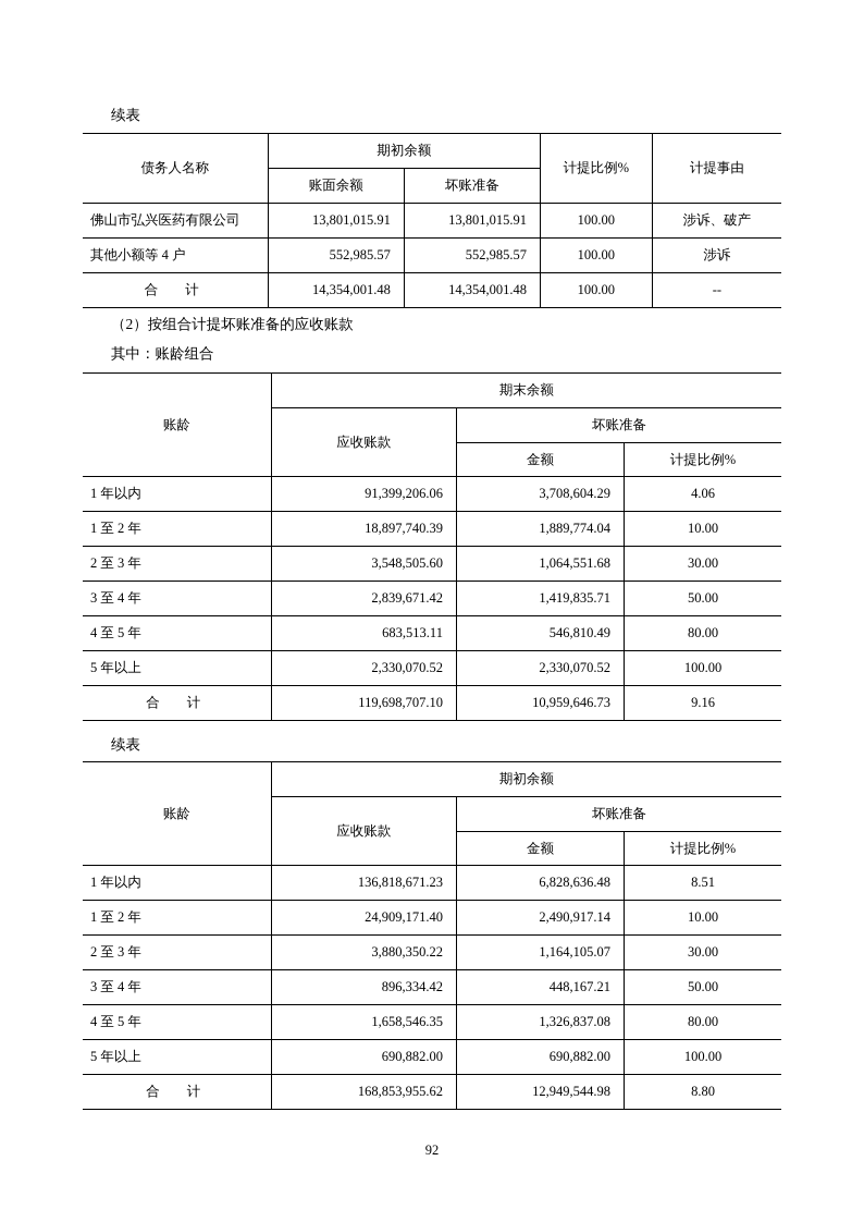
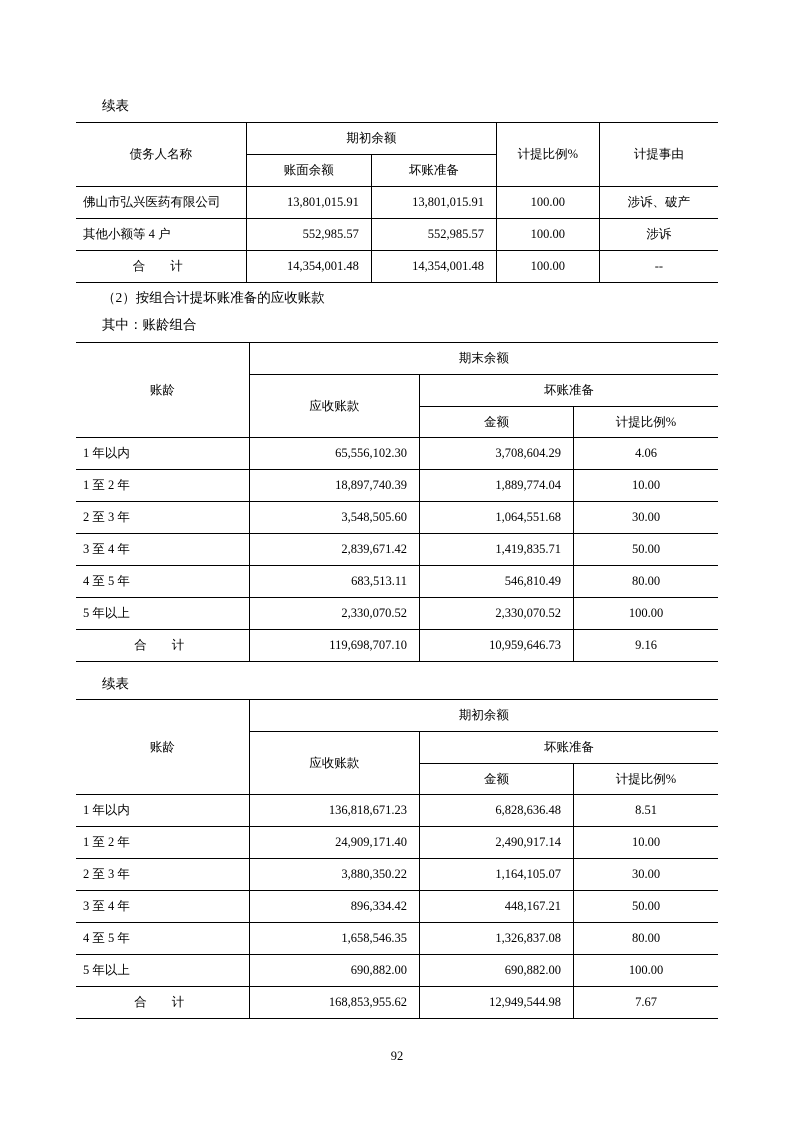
  续表
  债务人名称	期初余额	计提比例%	计提事由
  账面余额	坏账准备
  佛山市弘兴医药有限公司	13,801,015.91	13,801,015.91	100.00	涉诉、破产
  其他小额等 4 户	552,985.57	552,985.57	100.00	涉诉
  合 计	14,354,001.48	14,354,001.48	100.00	--
  （2）按组合计提坏账准备的应收账款
  其中：账龄组合
  账龄	期末余额
  应收账款	坏账准备
  金额	计提比例%
- 1 年以内	91,399,206.06	3,708,604.29	4.06
+ 1 年以内	65,556,102.30	3,708,604.29	4.06
  1 至 2 年	18,897,740.39	1,889,774.04	10.00
  2 至 3 年	3,548,505.60	1,064,551.68	30.00
  3 至 4 年	2,839,671.42	1,419,835.71	50.00
  4 至 5 年	683,513.11	546,810.49	80.00
  5 年以上	2,330,070.52	2,330,070.52	100.00
  合 计	119,698,707.10	10,959,646.73	9.16
  续表
  账龄	期初余额
  应收账款	坏账准备
  金额	计提比例%
  1 年以内	136,818,671.23	6,828,636.48	8.51
  1 至 2 年	24,909,171.40	2,490,917.14	10.00
  2 至 3 年	3,880,350.22	1,164,105.07	30.00
  3 至 4 年	896,334.42	448,167.21	50.00
  4 至 5 年	1,658,546.35	1,326,837.08	80.00
  5 年以上	690,882.00	690,882.00	100.00
- 合 计	168,853,955.62	12,949,544.98	8.80
+ 合 计	168,853,955.62	12,949,544.98	7.67
  92
